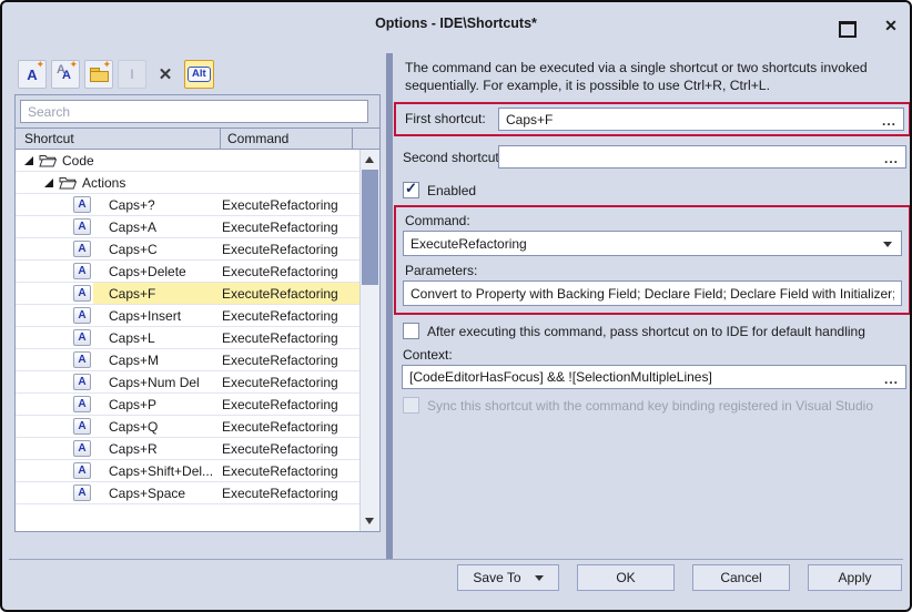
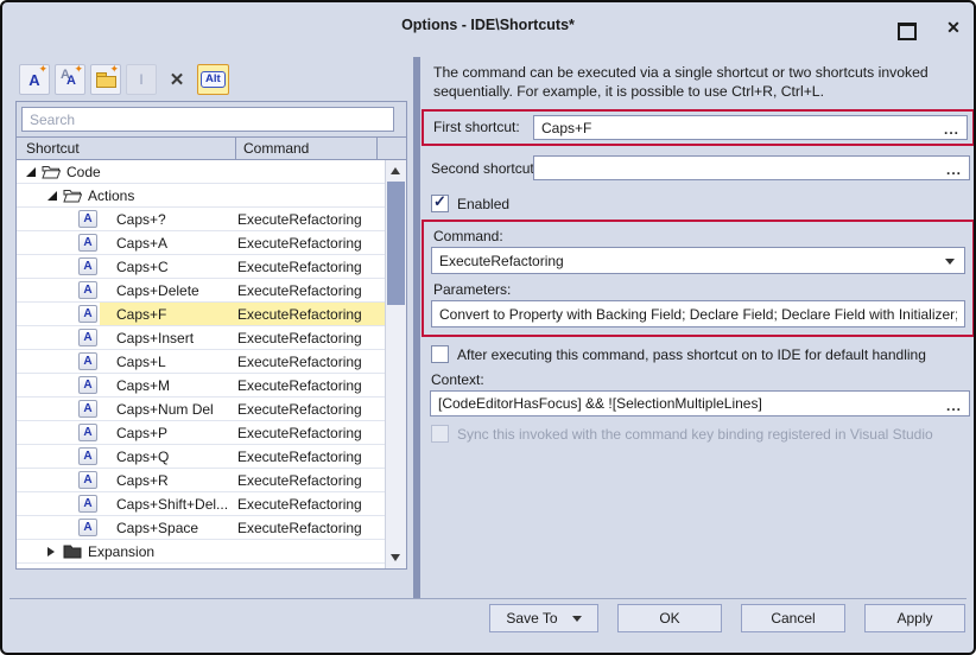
  Options - IDE\Shortcuts*
  ✕
  A
  ✦
  A
  A
  ✦
  ✦
  I
  ✕
  Alt
  Search
  Shortcut
  Command
  Code
  Actions
  A
  Caps+?
  ExecuteRefactoring
  A
  Caps+A
  ExecuteRefactoring
  A
  Caps+C
  ExecuteRefactoring
  A
  Caps+Delete
  ExecuteRefactoring
  A
  Caps+F
  ExecuteRefactoring
  A
  Caps+Insert
  ExecuteRefactoring
  A
  Caps+L
  ExecuteRefactoring
  A
  Caps+M
  ExecuteRefactoring
  A
  Caps+Num Del
  ExecuteRefactoring
  A
  Caps+P
  ExecuteRefactoring
  A
  Caps+Q
  ExecuteRefactoring
  A
  Caps+R
  ExecuteRefactoring
  A
  Caps+Shift+Del...
  ExecuteRefactoring
  A
  Caps+Space
  ExecuteRefactoring
+ Expansion
  The command can be executed via a single shortcut or two shortcuts invoked sequentially. For example, it is possible to use Ctrl+R, Ctrl+L.
  First shortcut:
  Caps+F
  ...
  Second shortcu
  ...
  Enabled
  Command:
  ExecuteRefactoring
  Parameters:
  Convert to Property with Backing Field; Declare Field; Declare Field with Initializer;
  After executing this command, pass shortcut on to IDE for default handling
  Context:
  [CodeEditorHasFocus] && ![SelectionMultipleLines]
  ...
- Sync this shortcut with the command key binding registered in Visual Studio
+ Sync this invoked with the command key binding registered in Visual Studio
  Save To
  OK
  Cancel
  Apply
